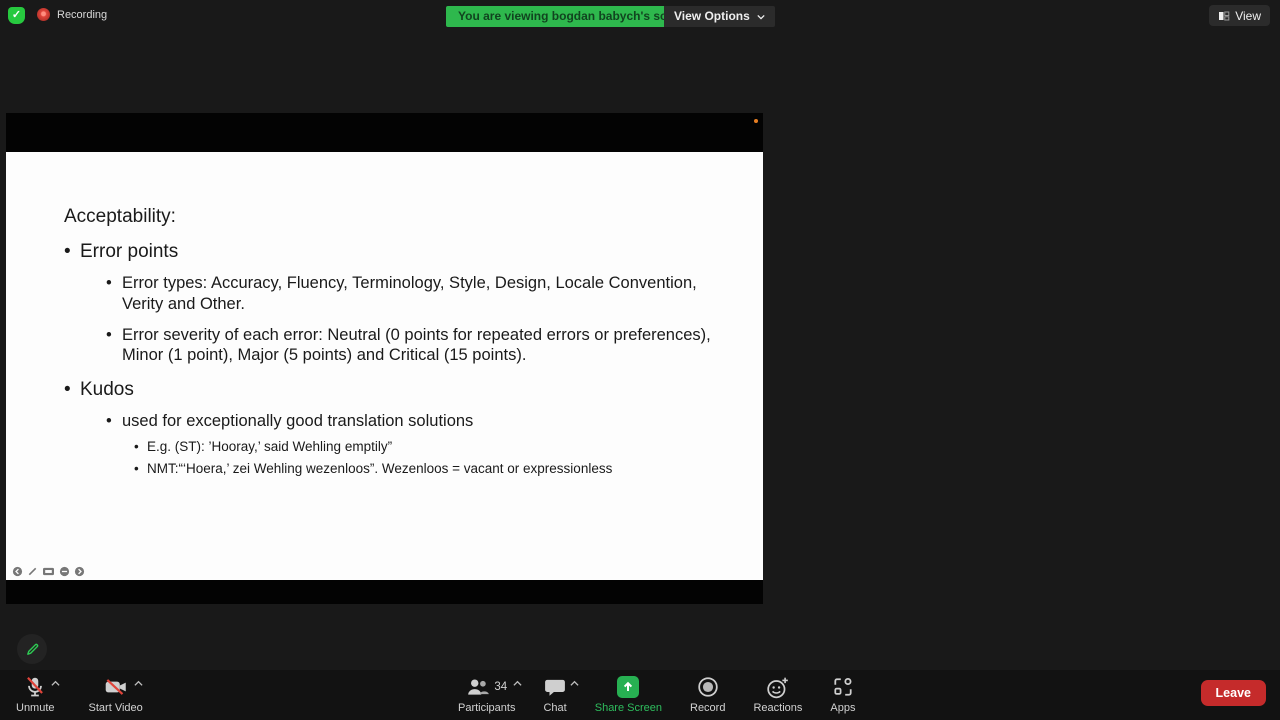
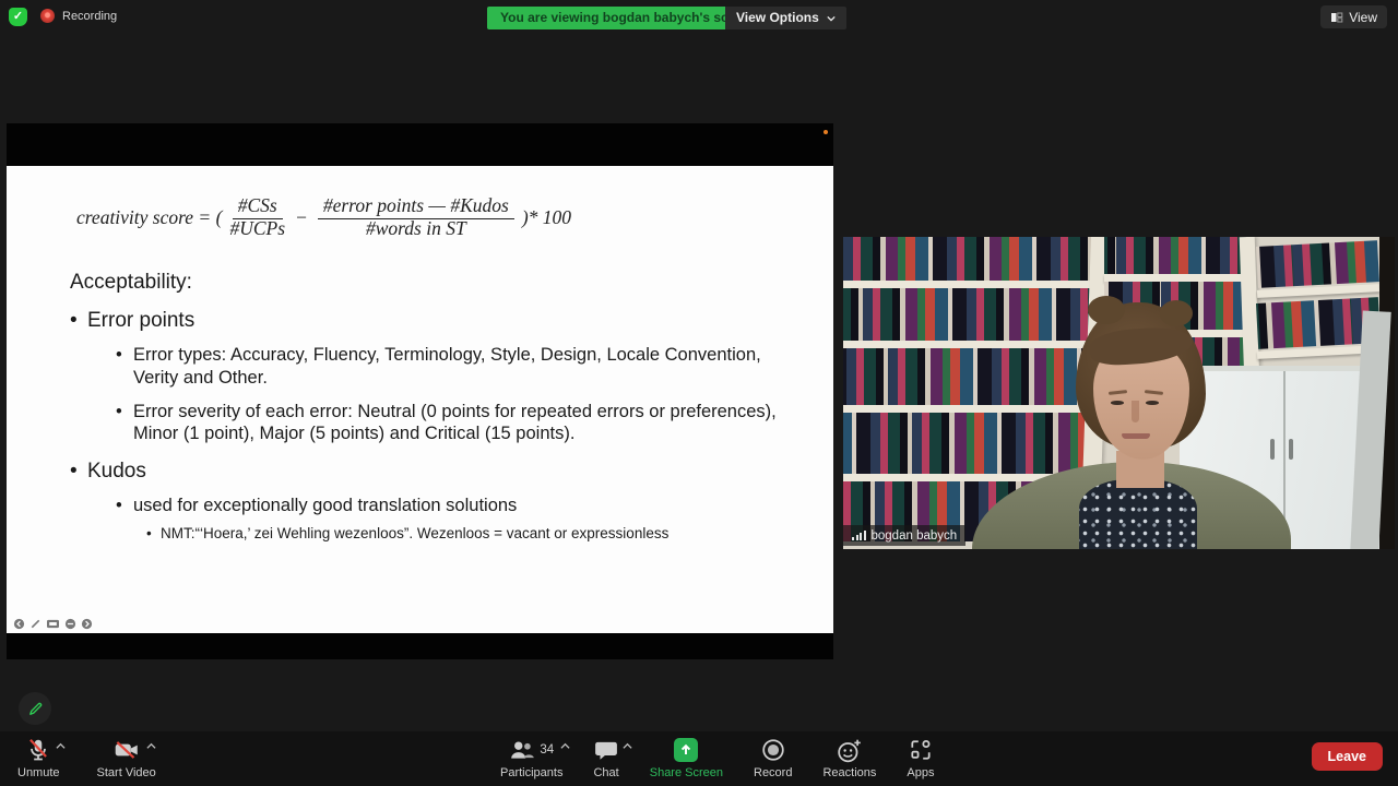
  ✓
  Recording
  You are viewing bogdan babych's s
  View Options
  View
+ creativity score = (
+ #CSs
+ #UCPs
+ −
+ #error points — #Kudos
+ #words in ST
+ )* 100
  Acceptability:
  Error points
  Error types: Accuracy, Fluency, Terminology, Style, Design, Locale Convention, Verity and Other.
  Error severity of each error: Neutral (0 points for repeated errors or preferences), Minor (1 point), Major (5 points) and Critical (15 points).
  Kudos
  used for exceptionally good translation solutions
- E.g. (ST): ’Hooray,’ said Wehling emptily”
  NMT:“‘Hoera,’ zei Wehling wezenloos”. Wezenloos = vacant or expressionless
+ bogdan babych
  Unmute
  Start Video
  34
  Participants
  Chat
  Share Screen
  Record
  Reactions
  Apps
  Leave
